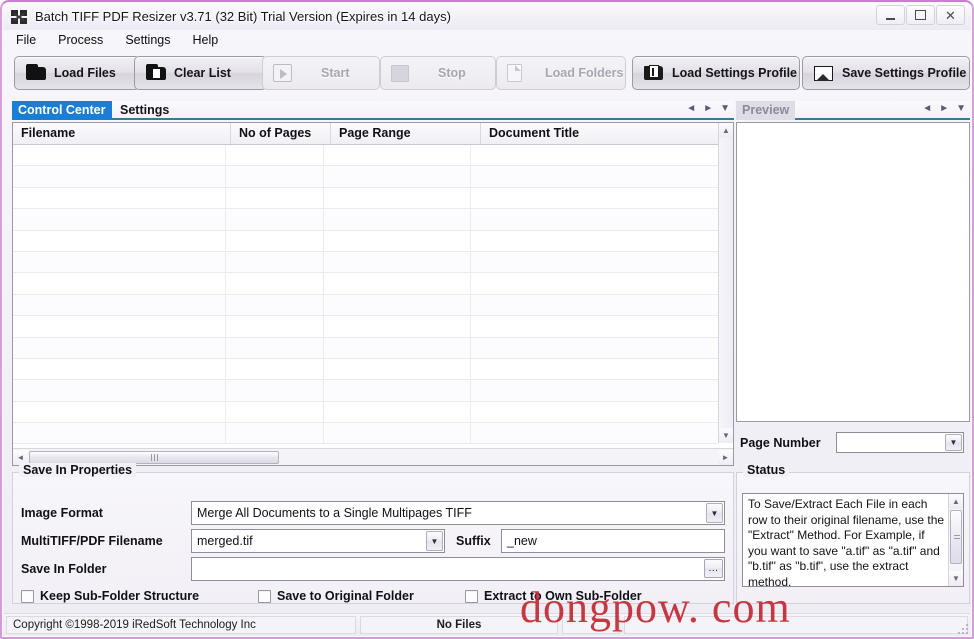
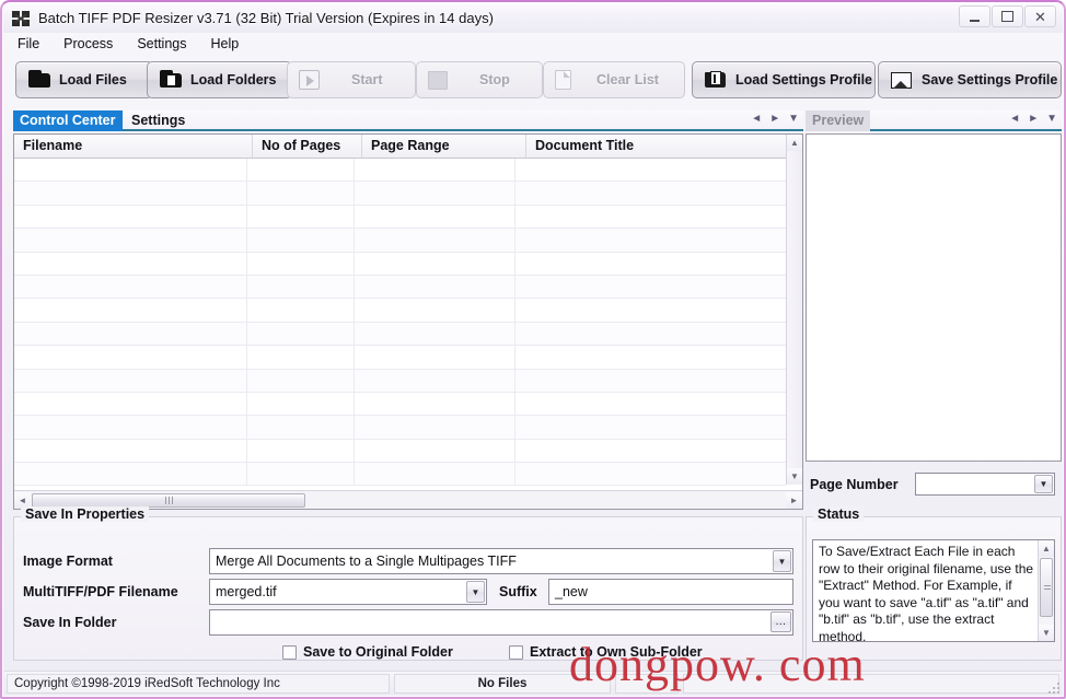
  Batch TIFF PDF Resizer v3.71 (32 Bit) Trial Version (Expires in 14 days)
  ✕
  File
  Process
  Settings
  Help
  Load Files
- Clear List
+ Load Folders
  Start
  Stop
- Load Folders
+ Clear List
  Load Settings Profile
  Save Settings Profile
  Control Center
  Settings
  ◄
  ►
  ▼
  Preview
  ◄
  ►
  ▼
  Filename
  No of Pages
  Page Range
  Document Title
  ▲
  ▼
  ◄
  ►
  Page Number
  ▼
  Save In Properties
  Image Format
  Merge All Documents to a Single Multipages TIFF
  ▼
  MultiTIFF/PDF Filename
  merged.tif
  ▼
  Suffix
  _new
  Save In Folder
  ...
- Keep Sub-Folder Structure
  Save to Original Folder
  Extract to Own Sub-Folder
  Status
  To Save/Extract Each File in each row to their original filename, use the "Extract" Method. For Example, if you want to save "a.tif" as "a.tif" and "b.tif" as "b.tif", use the extract method.
  ▲
  ▼
  Copyright ©1998-2019 iRedSoft Technology Inc
  No Files
  dongpow. com
